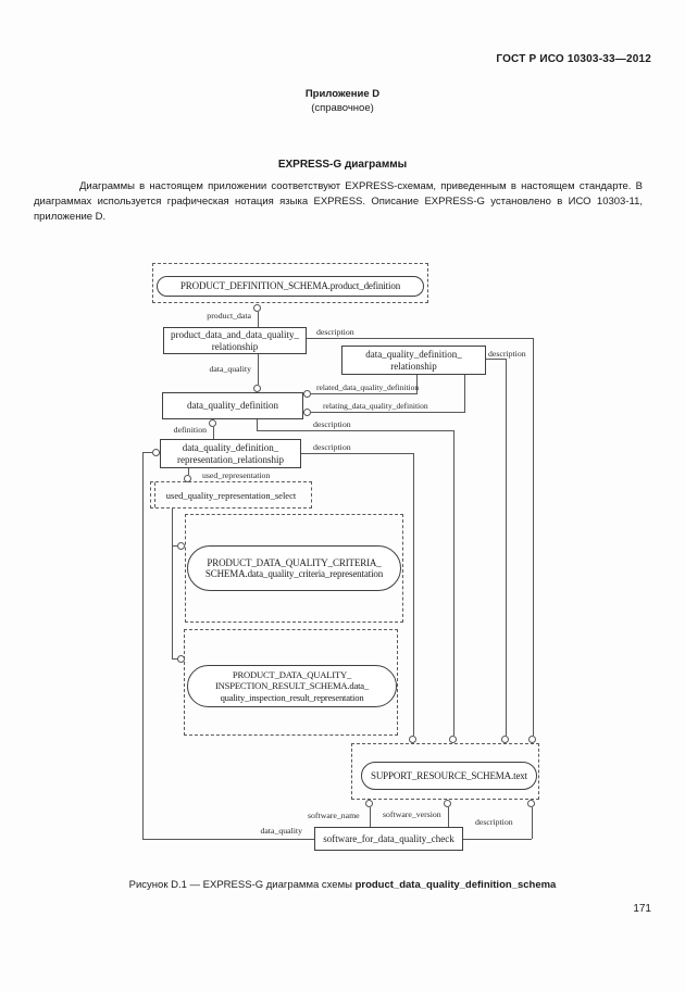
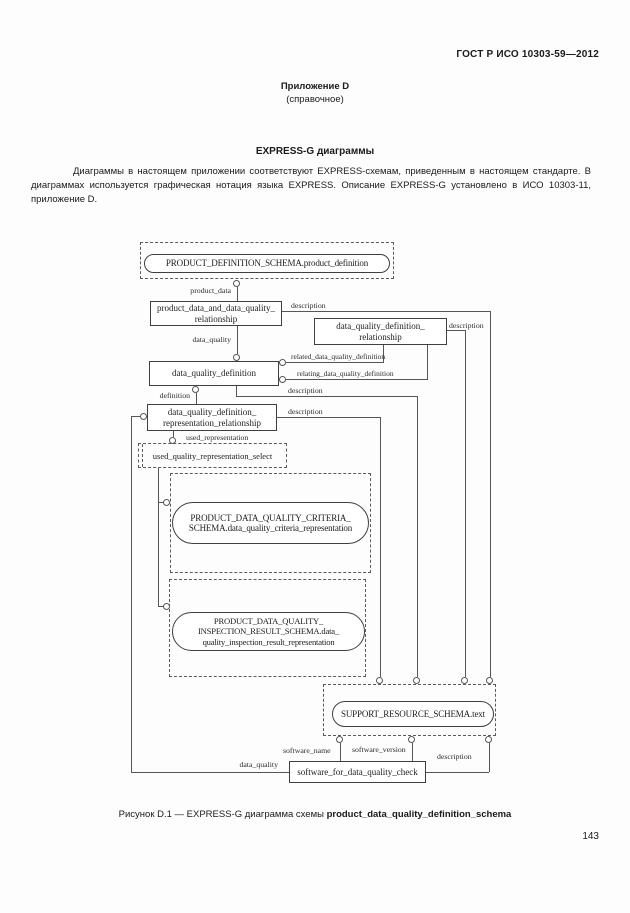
- ГОСТ Р ИСО 10303-33—2012
+ ГОСТ Р ИСО 10303-59—2012
  Приложение D
  (справочное)
  EXPRESS-G диаграммы
  Диаграммы в настоящем приложении соответствуют EXPRESS-схемам, приведенным в настоящем стандарте. В диаграммах используется графическая нотация языка EXPRESS. Описание EXPRESS-G установлено в ИСО 10303-11, приложение D.
  PRODUCT_DEFINITION_SCHEMA.product_definition
  product_data
  product_data_and_data_quality_
  relationship
  description
  data_quality
  data_quality_definition_
  relationship
  description
  data_quality_definition
  related_data_quality_definition
  relating_data_quality_definition
  description
  definition
  data_quality_definition_
  representation_relationship
  description
  data_quality
  used_representation
  used_quality_representation_select
  PRODUCT_DATA_QUALITY_CRITERIA_
  SCHEMA.data_quality_criteria_representation
  PRODUCT_DATA_QUALITY_
  INSPECTION_RESULT_SCHEMA.data_
  quality_inspection_result_representation
  SUPPORT_RESOURCE_SCHEMA.text
  software_name
  software_version
  description
  software_for_data_quality_check
  Рисунок D.1 — EXPRESS-G диаграмма схемы product_data_quality_definition_schema
- 171
+ 143
